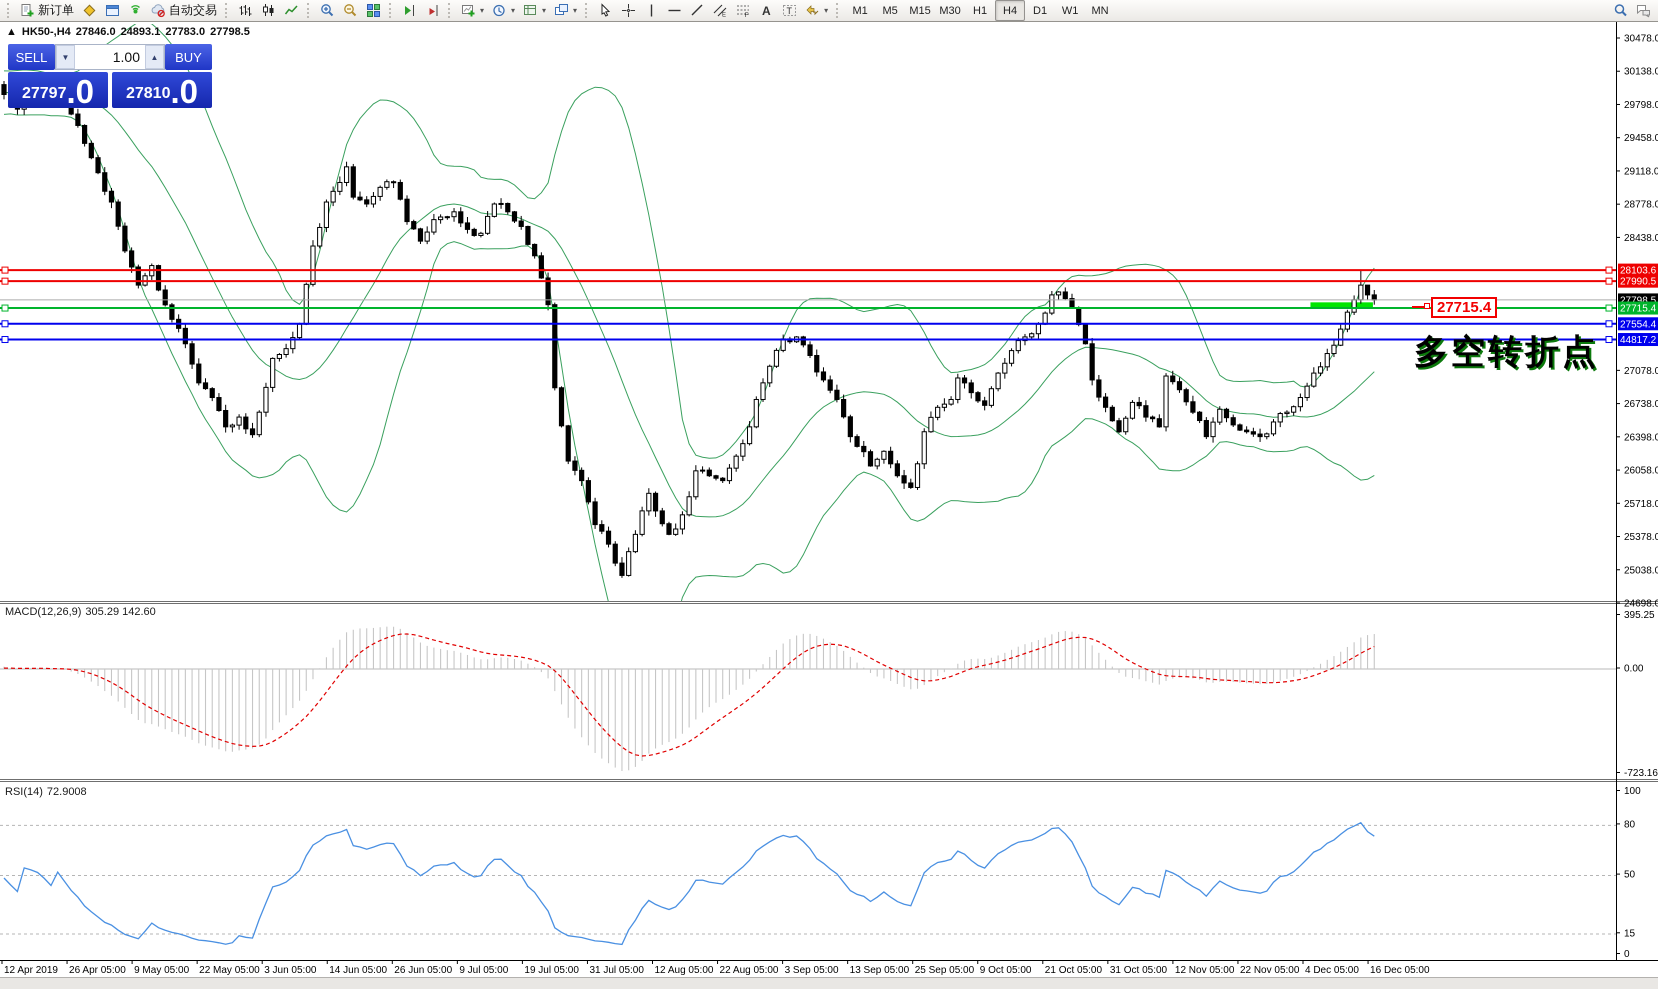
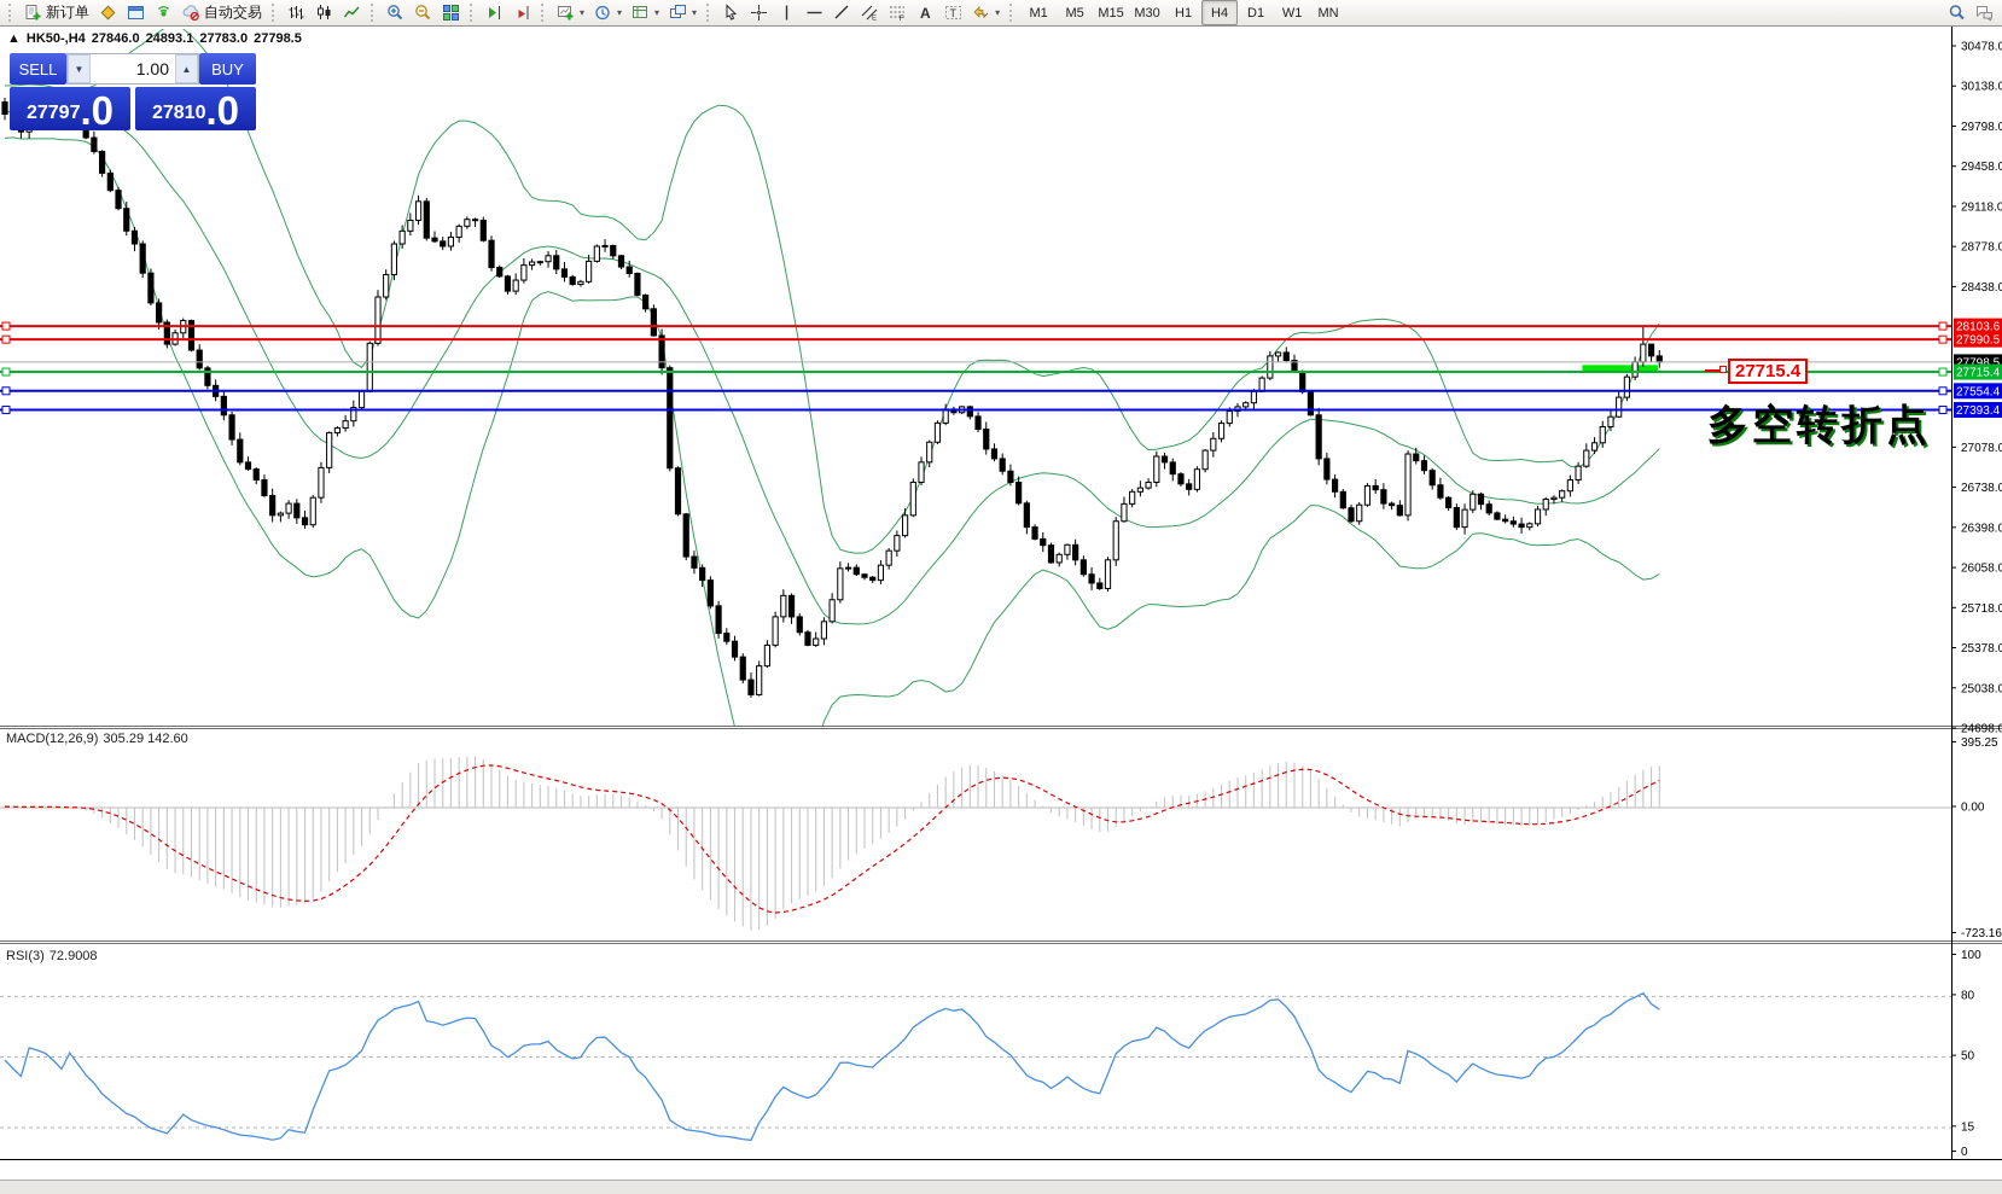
  新订单
  自动交易
  ▾
  ▾
  ▾
  ▾
  A
  T
  ▾
  M1
  M5
  M15
  M30
  H1
  H4
  D1
  W1
  MN
  30478.0
  30138.0
  29798.0
  29458.0
  29118.0
  28778.0
  28438.0
  27078.0
  26738.0
  26398.0
  26058.0
  25718.0
  25378.0
  25038.0
  24698.0
  27798.5
  28103.6
  27990.5
  27715.4
  27554.4
- 44817.2
+ 27393.4
  395.25
  0.00
  -723.16
  100
  80
  50
  15
  0
- 12 Apr 2019
- 26 Apr 05:00
- 9 May 05:00
- 22 May 05:00
- 3 Jun 05:00
- 14 Jun 05:00
- 26 Jun 05:00
- 9 Jul 05:00
- 19 Jul 05:00
- 31 Jul 05:00
- 12 Aug 05:00
- 22 Aug 05:00
- 3 Sep 05:00
- 13 Sep 05:00
- 25 Sep 05:00
- 9 Oct 05:00
- 21 Oct 05:00
- 31 Oct 05:00
- 12 Nov 05:00
- 22 Nov 05:00
- 4 Dec 05:00
- 16 Dec 05:00
  ▲ HK50-,H4 27846.0 24893.1 27783.0 27798.5
  SELL
  ▼
  1.00
  ▲
  BUY
  27797
  .0
  27810
  .0
  MACD(12,26,9) 305.29 142.60
- RSI(14) 72.9008
+ RSI(3) 72.9008
  27715.4
  多空转折点
